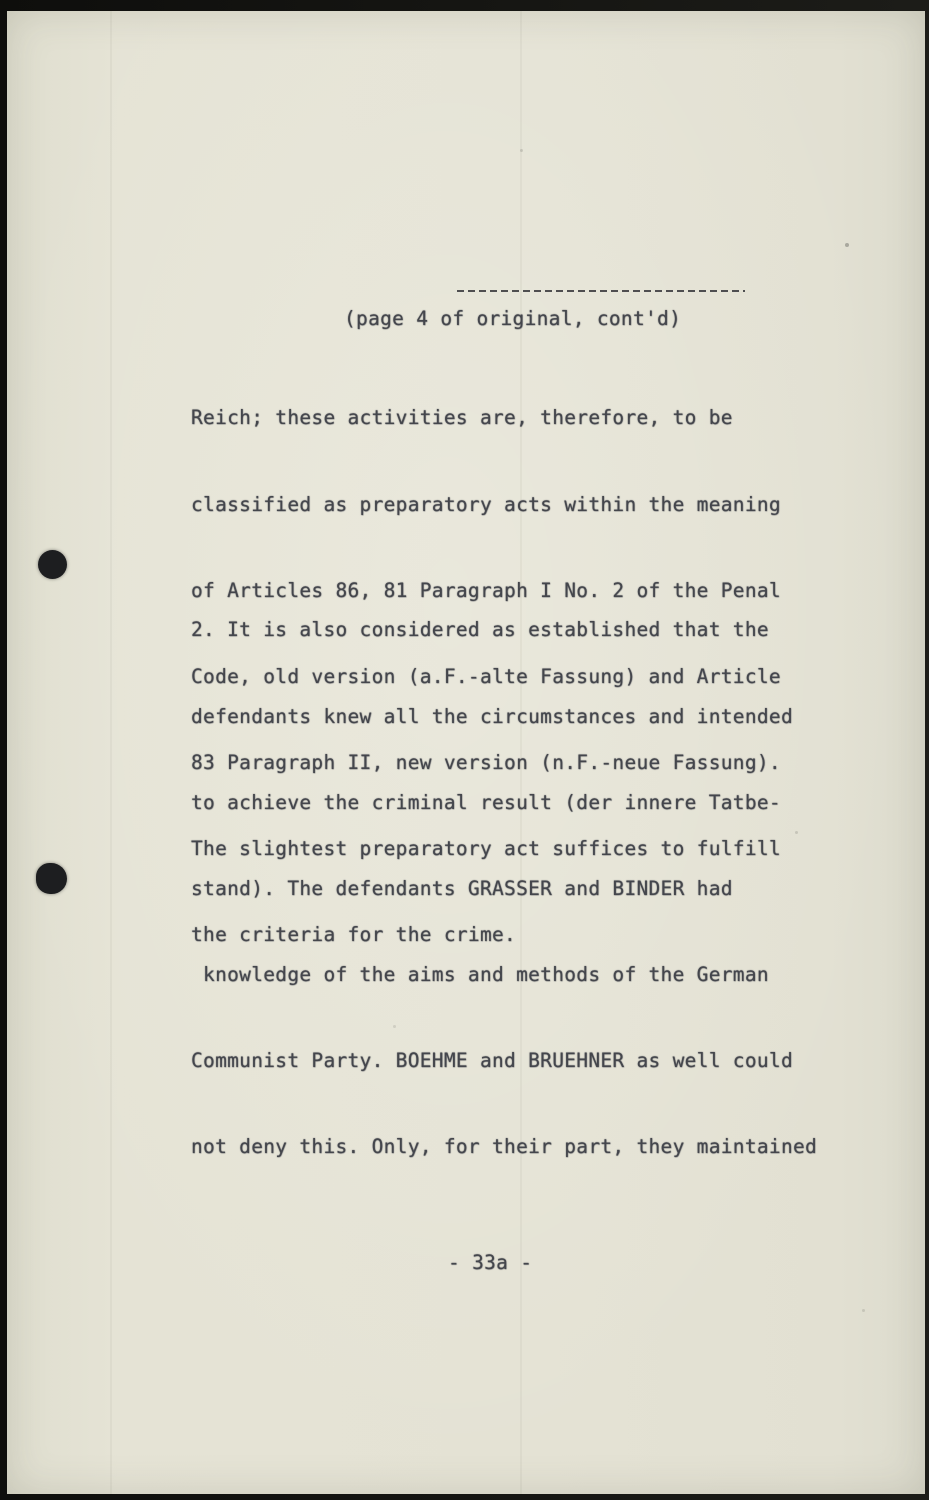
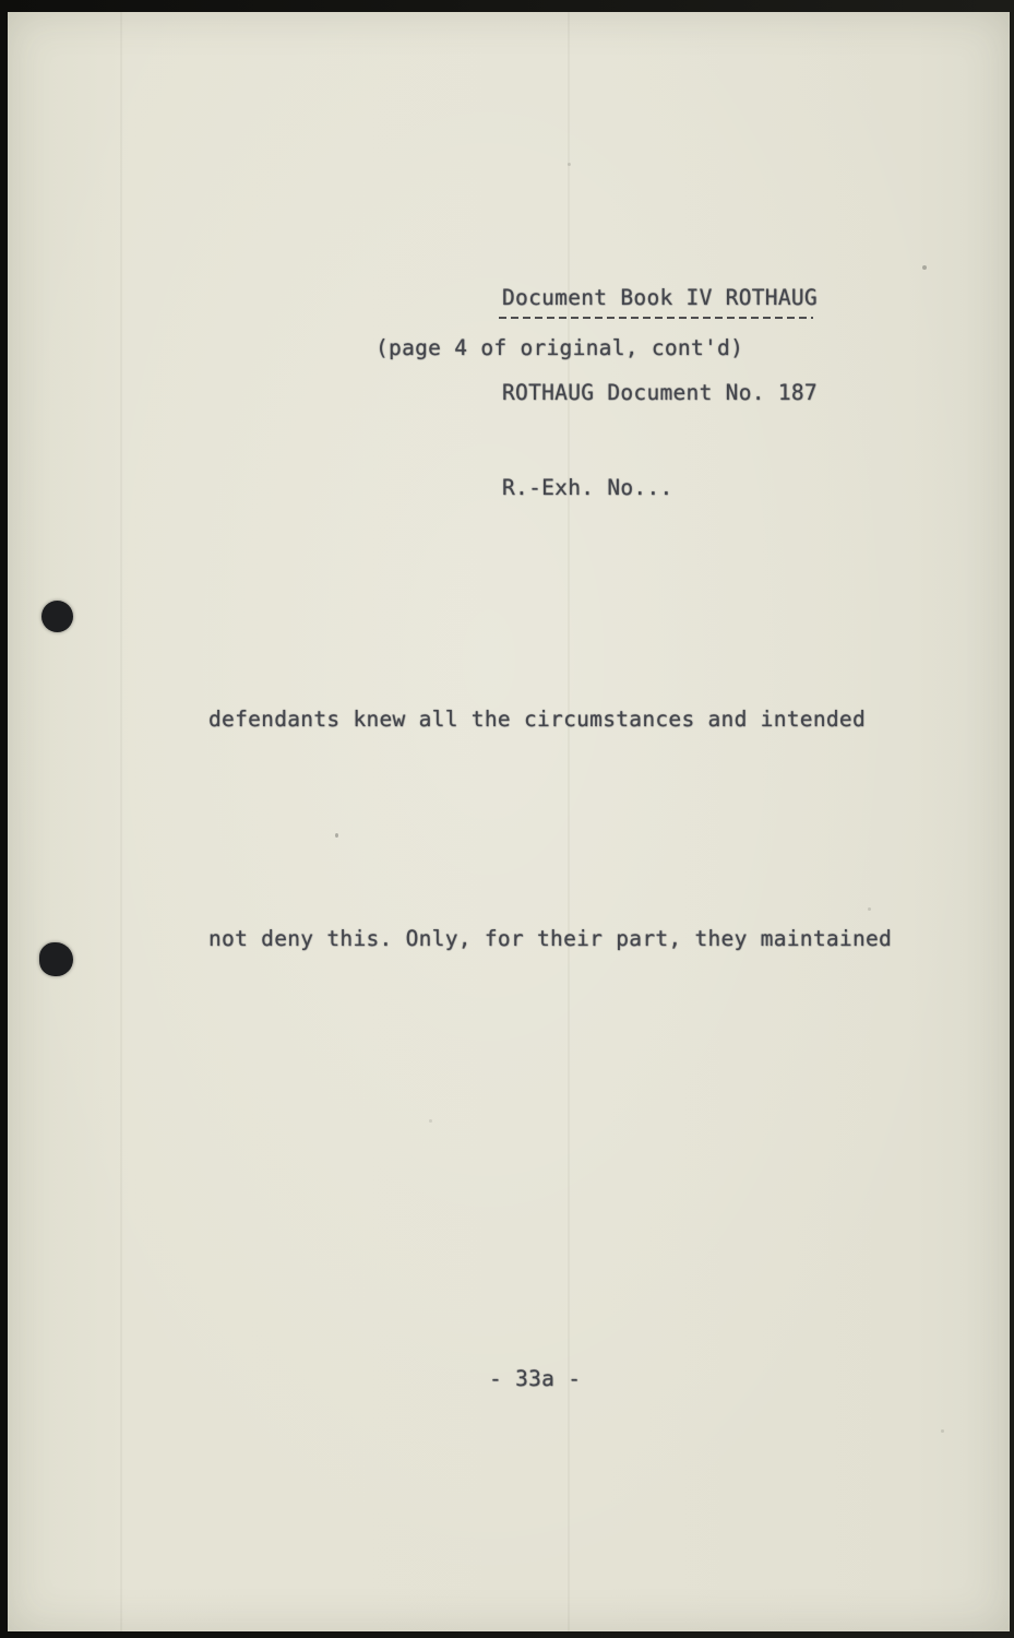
+ Document Book IV ROTHAUG
+ ROTHAUG Document No. 187
+ R.-Exh. No...
  (page 4 of original, cont'd)
- Reich; these activities are, therefore, to be
- classified as preparatory acts within the meaning
- of Articles 86, 81 Paragraph I No. 2 of the Penal
- Code, old version (a.F.-alte Fassung) and Article
- 83 Paragraph II, new version (n.F.-neue Fassung).
- The slightest preparatory act suffices to fulfill
- the criteria for the crime.
- 2. It is also considered as established that the
  defendants knew all the circumstances and intended
- to achieve the criminal result (der innere Tatbe-
- stand). The defendants GRASSER and BINDER had
- knowledge of the aims and methods of the German
- Communist Party. BOEHME and BRUEHNER as well could
  not deny this. Only, for their part, they maintained
  - 33a -
